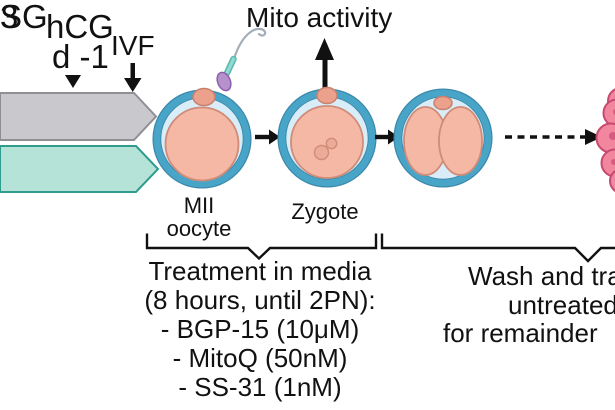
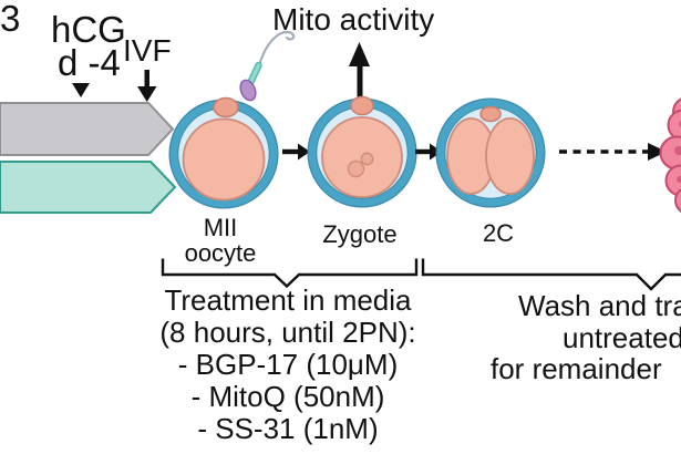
- SG
  3
  hCG
- d -1
+ d -4
  IVF
  Mito activity
  MII
  oocyte
  Zygote
+ 2C
  Treatment in media
  (8 hours, until 2PN):
- - BGP-15 (10μM)
+ - BGP-17 (10μM)
  - MitoQ (50nM)
  - SS-31 (1nM)
  Wash and tra
  untreated
  for remainder
